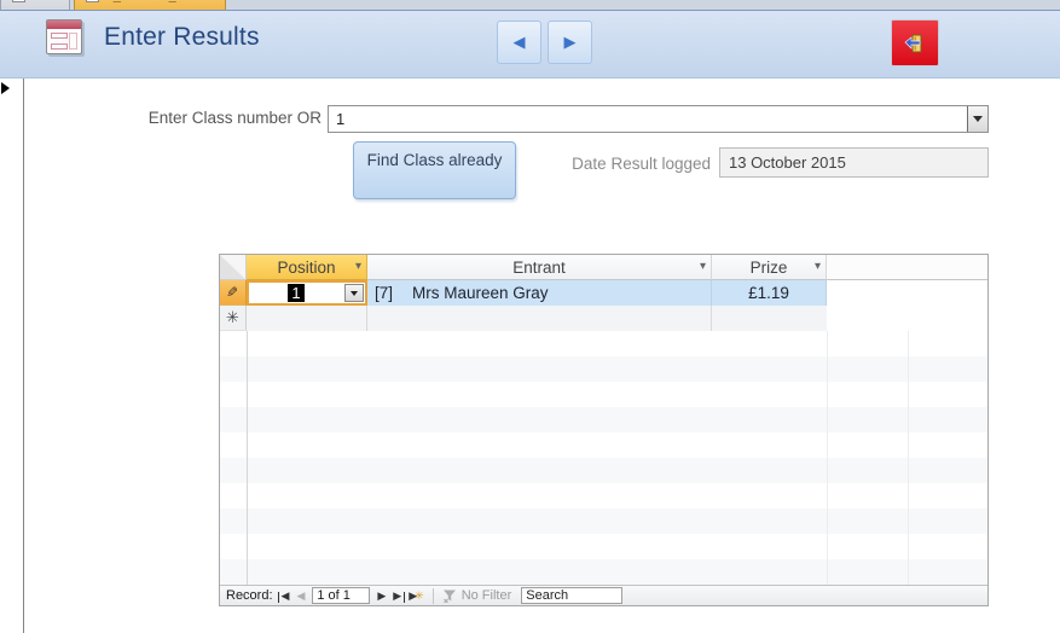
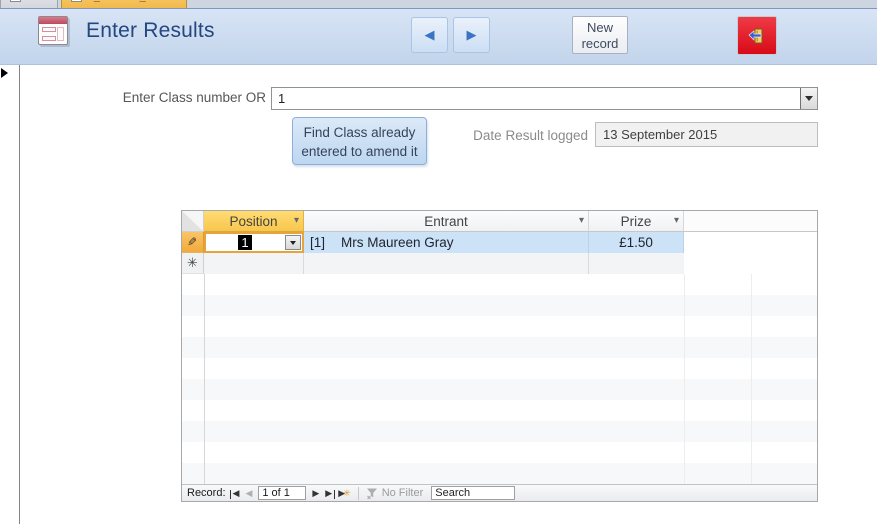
  Enter Results
  ◀
  ▶
+ New record
  Enter Class number OR
  1
  Find Class already
+ entered to amend it
  Date Result logged
- 13 October 2015
+ 13 September 2015
  Position
  ▾
  Entrant
  ▾
  Prize
  ▾
  1
- [7]
+ [1]
  Mrs Maureen Gray
- £1.19
+ £1.50
  ✳
  Record:
  ◀
  ◀
  1 of 1
  ▶
  ▶
  ▶
  ✳
  No Filter
  Search
